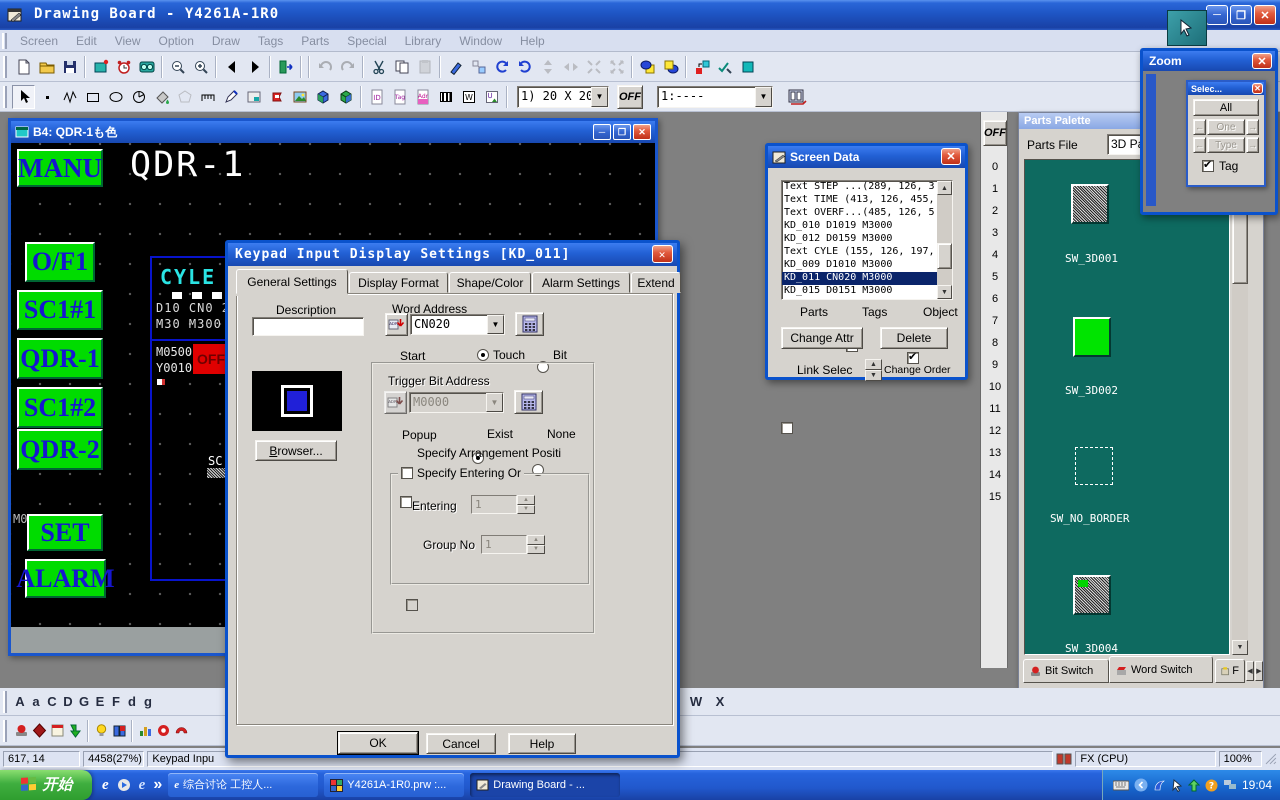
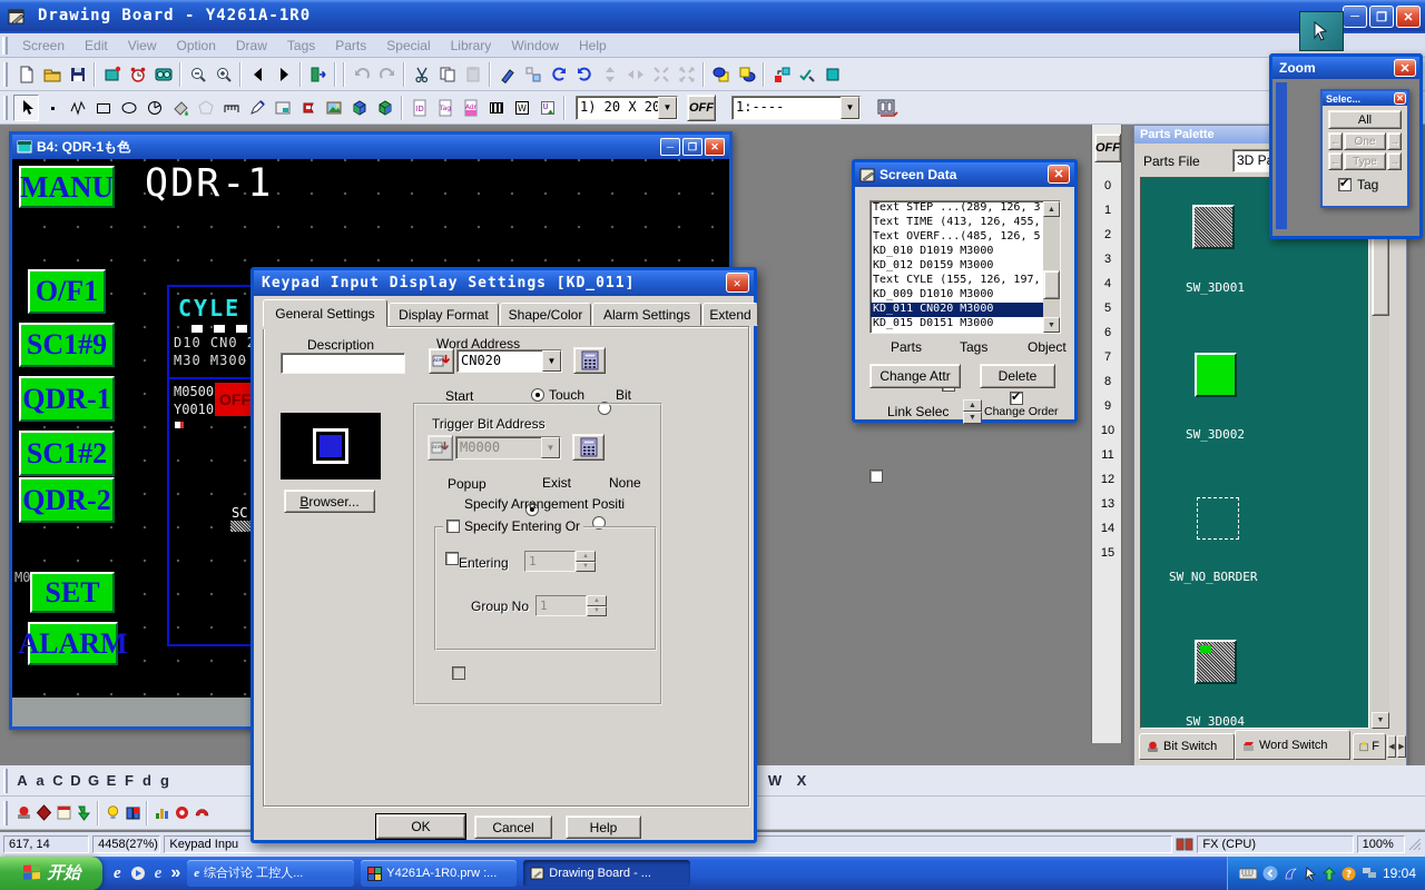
  Drawing Board - Y4261A-1R0
  ─
  ❐
  ✕
  Screen
  Edit
  View
  Option
  Draw
  Tags
  Parts
  Special
  Library
  Window
  Help
  ID
  W
  U
  1) 20 X 20
  ▼
  OFF
  1:----
  ▼
  OFF
  0
  1
  2
  3
  4
  5
  6
  7
  8
  9
  10
  11
  12
  13
  14
  15
  B4: QDR-1も色
  ─
  ❐
  ✕
  MANU
  QDR-1
  O/F1
- SC1#1
+ SC1#9
  QDR-1
  SC1#2
  QDR-2
  SET
  ALARM
  CYLE
  D10 CN0
  M30 M300
  M0500
  Y0010
  OFF
  SC
  Parts Palette
  Parts File
  SW_3D001
  SW_3D002
  SW_NO_BORDER
  SW_3D004
  Bit Switch
  Word Switch
  F
  Zoom
  ✕
  Selec...
  ✕
  All
  ←
  One
  →
  ←
  Type
  →
  Tag
  Screen Data
  ✕
  Text STEP ...(289, 126, 3
  Text TIME (413, 126, 455,
  Text OVERF...(485, 126, 5
  KD_010 D1019 M3000
  KD_012 D0159 M3000
  Text CYLE (155, 126, 197,
  KD_009 D1010 M3000
  KD_011 CN020 M3000
  KD_015 D0151 M3000
  Parts
  Tags
  Object
  Change Attr
  Delete
  Link Selec
  Change Order
  Keypad Input Display Settings [KD_011]
  ✕
  General Settings
  Display Format
  Shape/Color
  Alarm Settings
  Extend
  Description
  Word Address
  CN020
  ▼
  Start
  Touch
  Bit
  B
  rowser...
  Trigger Bit Address
  M0000
  ▼
  Popup
  Exist
  None
  Specify Arrangement Positi
  Specify Entering Or
  Entering
  1
  Group No
  1
  OK
  Cancel
  Help
  A
  a
  C
  D
  G
  E
  F
  d
  g
  W
  X
  617, 14
  4458(27%)
  Keypad Inpu
  FX (CPU)
  100%
  开始
  e
  e
  »
  e
  综合讨论 工控人...
  Y4261A-1R0.prw :...
  Drawing Board - ...
  ?
  19:04
